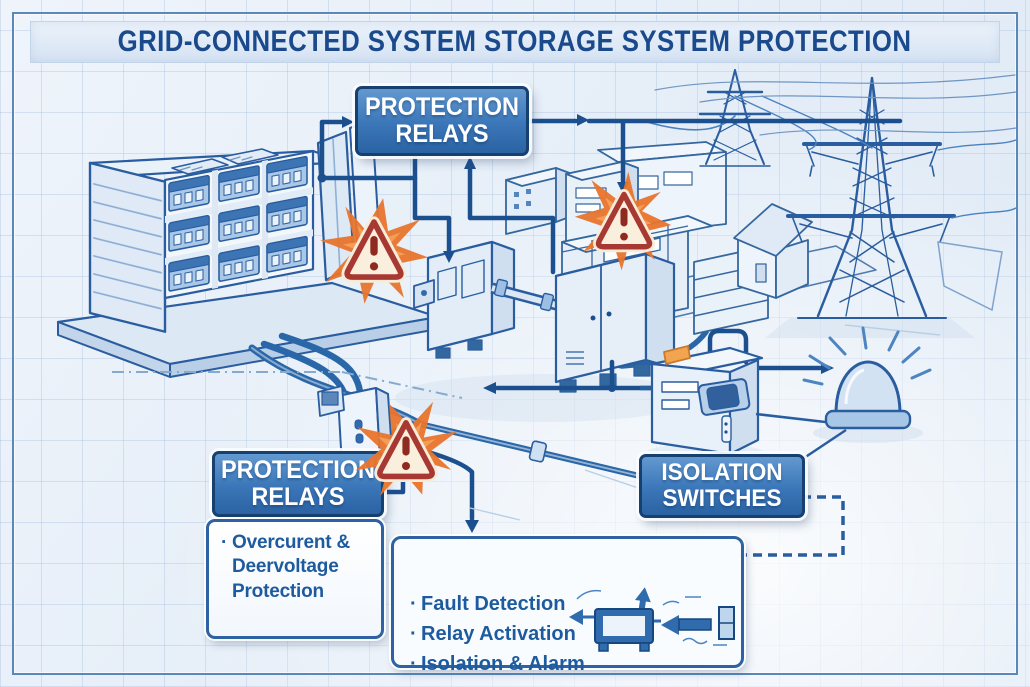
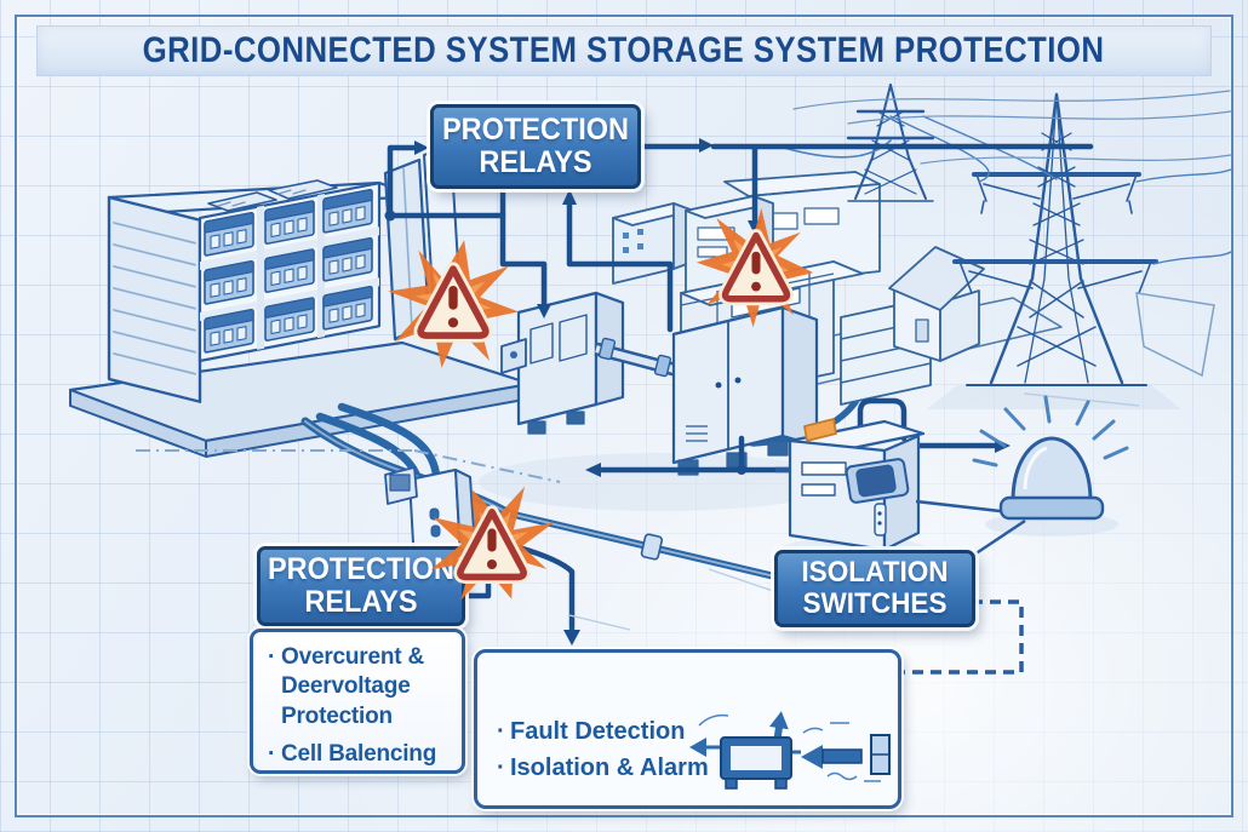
  GRID-CONNECTED SYSTEM STORAGE SYSTEM PROTECTION
  PROTECTION RELAYS
  PROTECTION RELAYS
  Overcurent & Deervoltage Protection
+ Cell Balencing
  ISOLATION SWITCHES
  Fault Detection
- Relay Activation
  Isolation & Alarm
